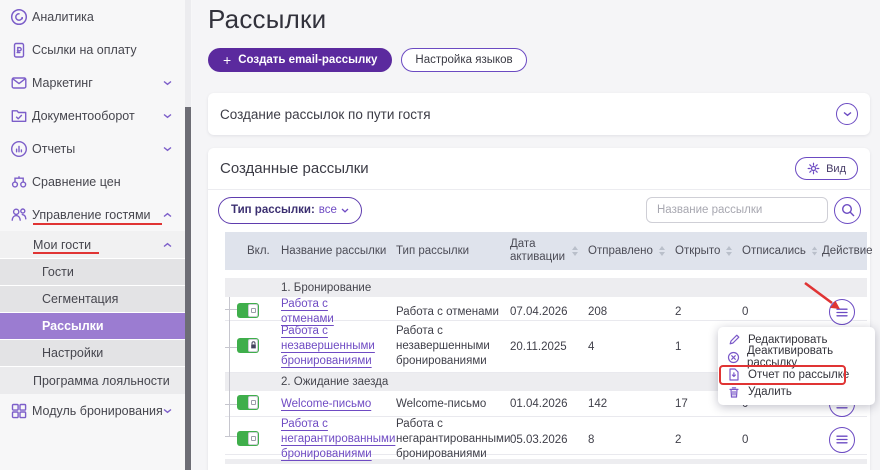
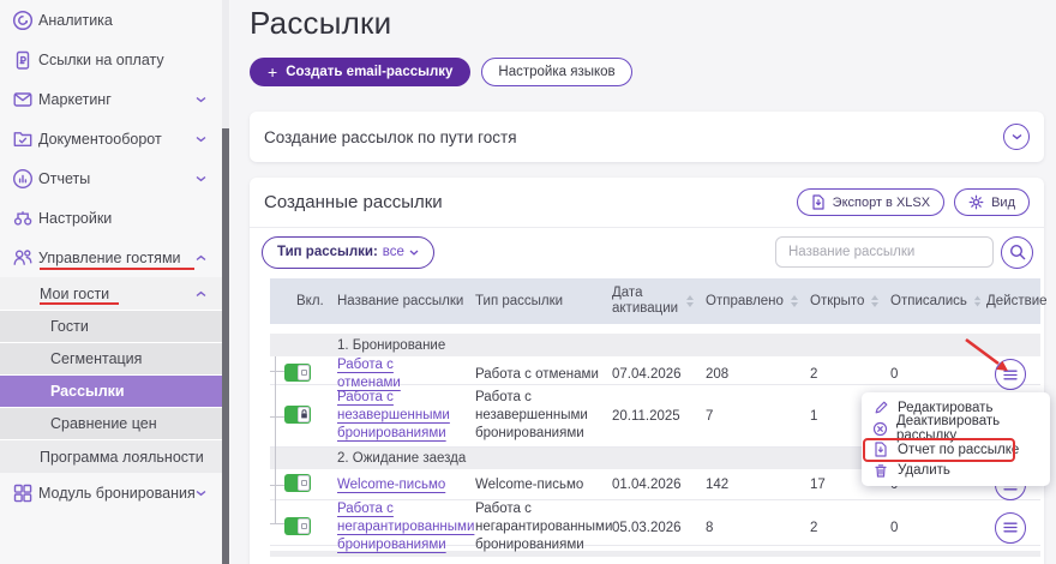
  Аналитика
  Ссылки на оплату
  Маркетинг
  Документооборот
  Отчеты
- Сравнение цен
+ Настройки
  Управление гостями
  Мои гости
  Гости
  Сегментация
  Рассылки
- Настройки
+ Сравнение цен
  Программа лояльности
  Модуль бронирования
  Рассылки
  +
  Создать email-рассылку
  Настройка языков
  Создание рассылок по пути гостя
  Созданные рассылки
+ Экспорт в XLSX
  Вид
  Тип рассылки:
  все
  Название рассылки
  Вкл.
  Название рассылки
  Тип рассылки
  Дата активации
  Отправлено
  Открыто
  Отписались
  Действие
  1. Бронирование
  Работа с отменами
  Работа с отменами
  07.04.2026
  208
  2
  0
  Работа с незавершенными бронированиями
  Работа с незавершенными бронированиями
  20.11.2025
- 4
+ 7
  1
  2. Ожидание заезда
  Welcome-письмо
  Welcome-письмо
  01.04.2026
  142
  17
  Работа с негарантированными бронированиями
  Работа с негарантированными бронированиями
  05.03.2026
  8
  2
  0
  Редактировать
  Деактивировать рассылку
  Отчет по рассылке
  Удалить
